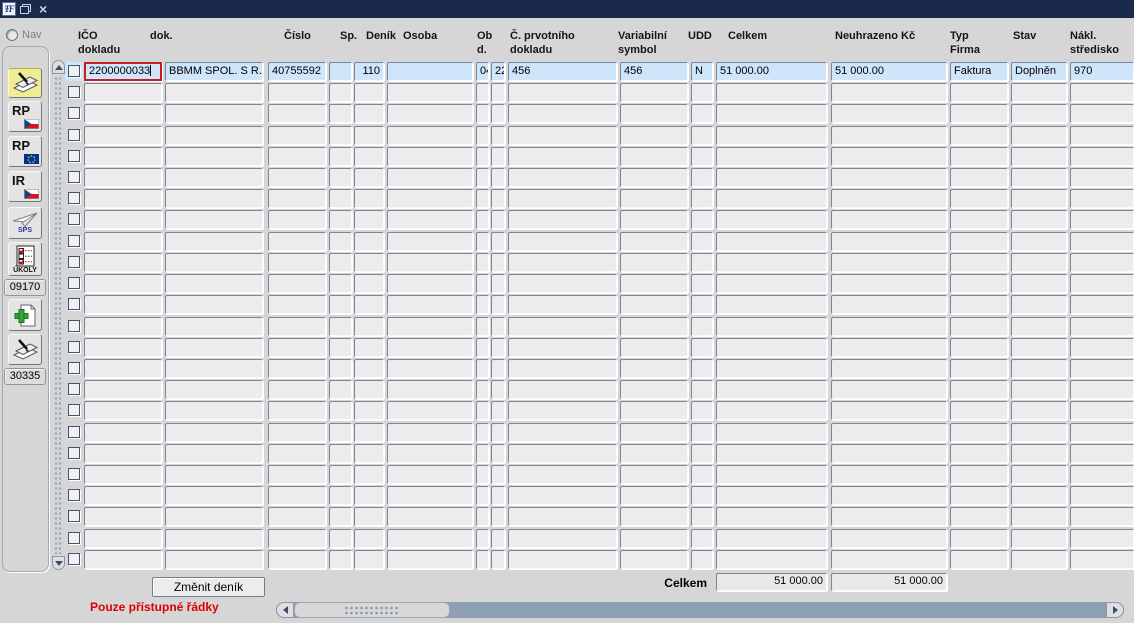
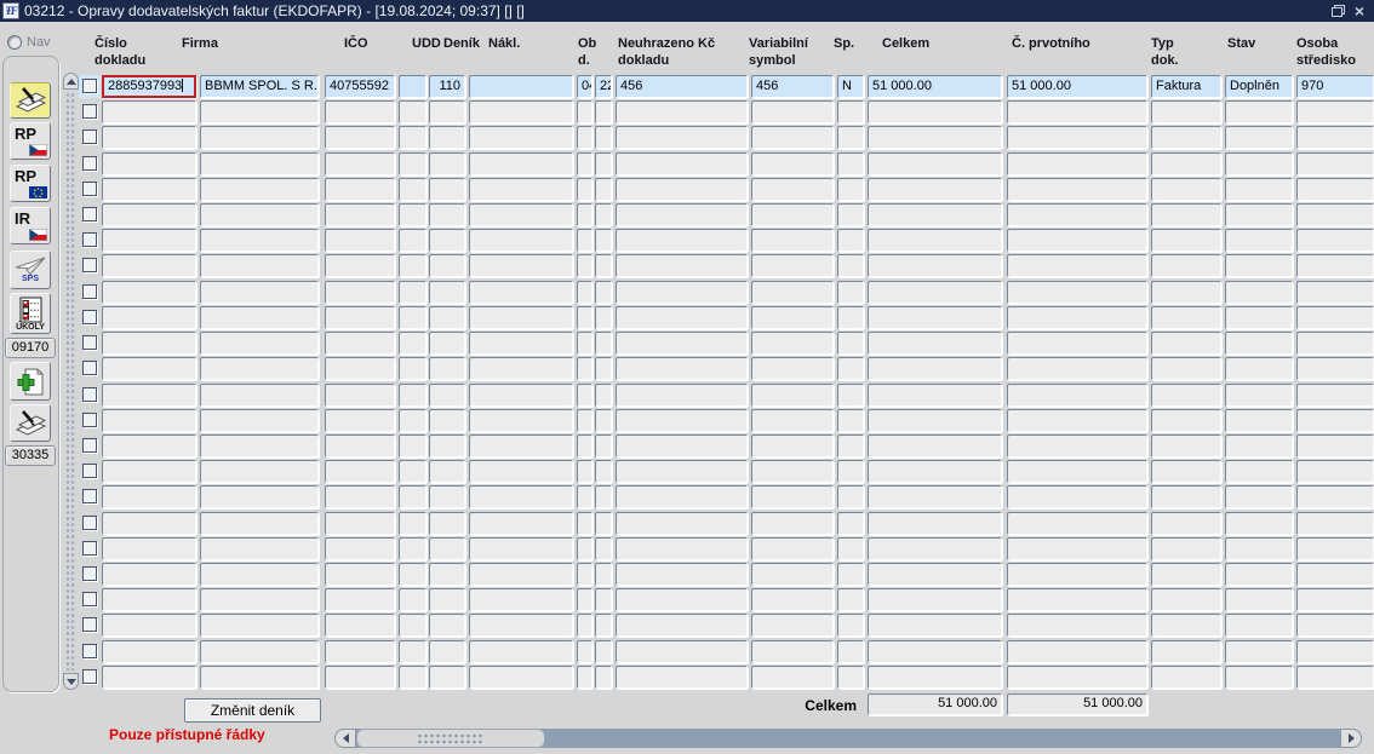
  ŦF
+ 03212 - Opravy dodavatelských faktur (EKDOFAPR) - [19.08.2024; 09:37] [] []
  ×
  Nav
  RP
  RP
  IR
  09170
  30335
- IČO
+ Číslo
  dokladu
- dok.
+ Firma
- Číslo
+ IČO
- Sp.
+ UDD
  Deník
- Osoba
+ Nákl.
  Ob
  d.
- Č. prvotního
+ Neuhrazeno Kč
  dokladu
  Variabilní
  symbol
- UDD
+ Sp.
  Celkem
- Neuhrazeno Kč
+ Č. prvotního
  Typ
- Firma
+ dok.
  Stav
- Nákl.
+ Osoba
  středisko
- 2200000033
+ 2885937993
  BBMM SPOL. S R.
  40755592
  110
  22
  456
  456
  N
  51 000.00
  51 000.00
  Faktura
  Doplněn
  970
  Změnit deník
  Celkem
  51 000.00
  51 000.00
  Pouze přístupné řádky
